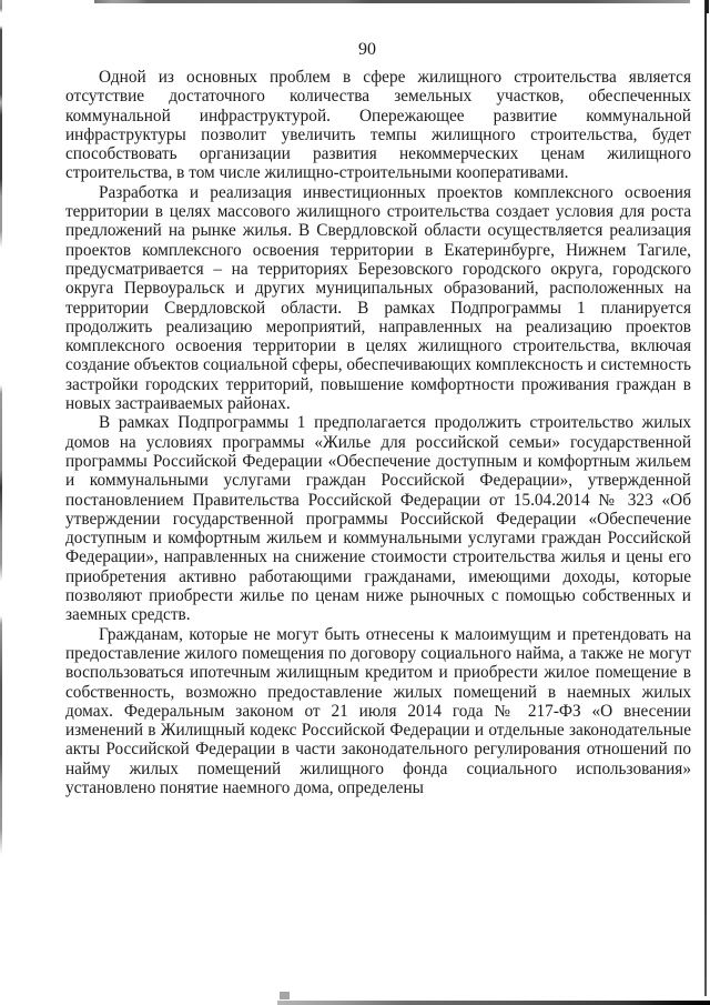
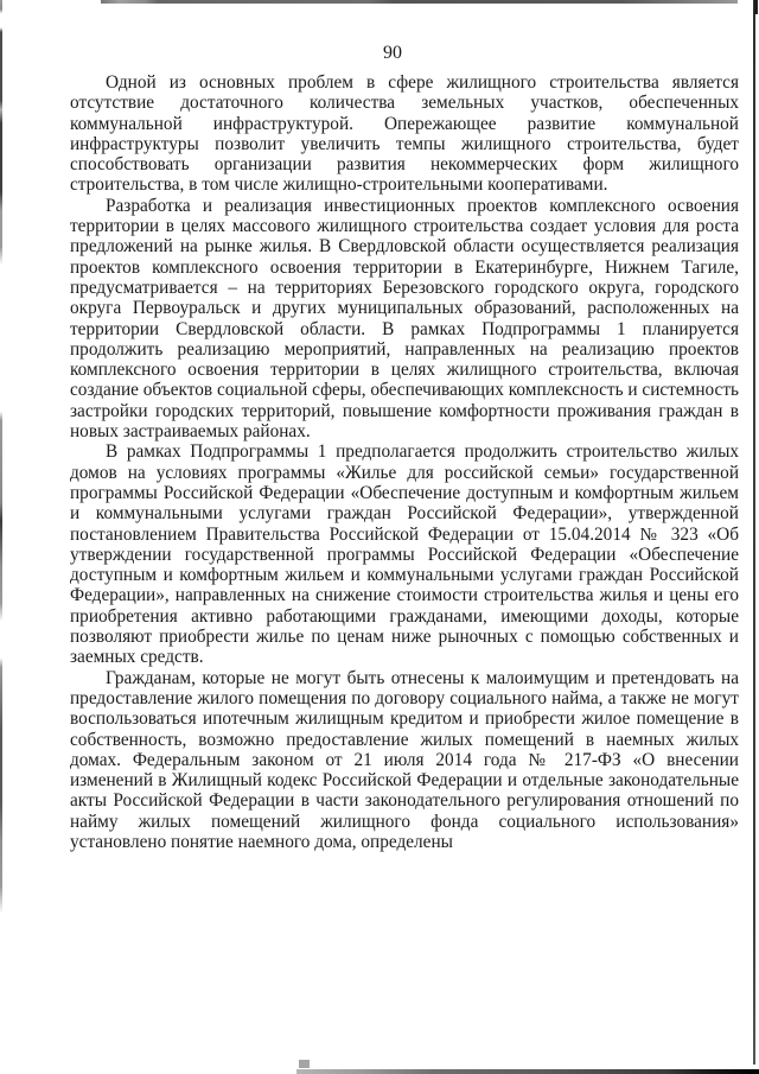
  90
- Одной из основных проблем в сфере жилищного строительства является отсутствие достаточного количества земельных участков, обеспеченных коммунальной инфраструктурой. Опережающее развитие коммунальной инфраструктуры позволит увеличить темпы жилищного строительства, будет способствовать организации развития некоммерческих ценам жилищного строительства, в том числе жилищно-строительными кооперативами.
+ Одной из основных проблем в сфере жилищного строительства является отсутствие достаточного количества земельных участков, обеспеченных коммунальной инфраструктурой. Опережающее развитие коммунальной инфраструктуры позволит увеличить темпы жилищного строительства, будет способствовать организации развития некоммерческих форм жилищного строительства, в том числе жилищно-строительными кооперативами.
  Разработка и реализация инвестиционных проектов комплексного освоения территории в целях массового жилищного строительства создает условия для роста предложений на рынке жилья. В Свердловской области осуществляется реализация проектов комплексного освоения территории в Екатеринбурге, Нижнем Тагиле, предусматривается – на территориях Березовского городского округа, городского округа Первоуральск и других муниципальных образований, расположенных на территории Свердловской области. В рамках Подпрограммы 1 планируется продолжить реализацию мероприятий, направленных на реализацию проектов комплексного освоения территории в целях жилищного строительства, включая создание объектов социальной сферы, обеспечивающих комплексность и системность застройки городских территорий, повышение комфортности проживания граждан в новых застраиваемых районах.
  В рамках Подпрограммы 1 предполагается продолжить строительство жилых домов на условиях программы «Жилье для российской семьи» государственной программы Российской Федерации «Обеспечение доступным и комфортным жильем и коммунальными услугами граждан Российской Федерации», утвержденной постановлением Правительства Российской Федерации от 15.04.2014 № 323 «Об утверждении государственной программы Российской Федерации «Обеспечение доступным и комфортным жильем и коммунальными услугами граждан Российской Федерации», направленных на снижение стоимости строительства жилья и цены его приобретения активно работающими гражданами, имеющими доходы, которые позволяют приобрести жилье по ценам ниже рыночных с помощью собственных и заемных средств.
  Гражданам, которые не могут быть отнесены к малоимущим и претендовать на предоставление жилого помещения по договору социального найма, а также не могут воспользоваться ипотечным жилищным кредитом и приобрести жилое помещение в собственность, возможно предоставление жилых помещений в наемных жилых домах. Федеральным законом от 21 июля 2014 года № 217-ФЗ «О внесении изменений в Жилищный кодекс Российской Федерации и отдельные законодательные акты Российской Федерации в части законодательного регулирования отношений по найму жилых помещений жилищного фонда социального использования» установлено понятие наемного дома, определены
